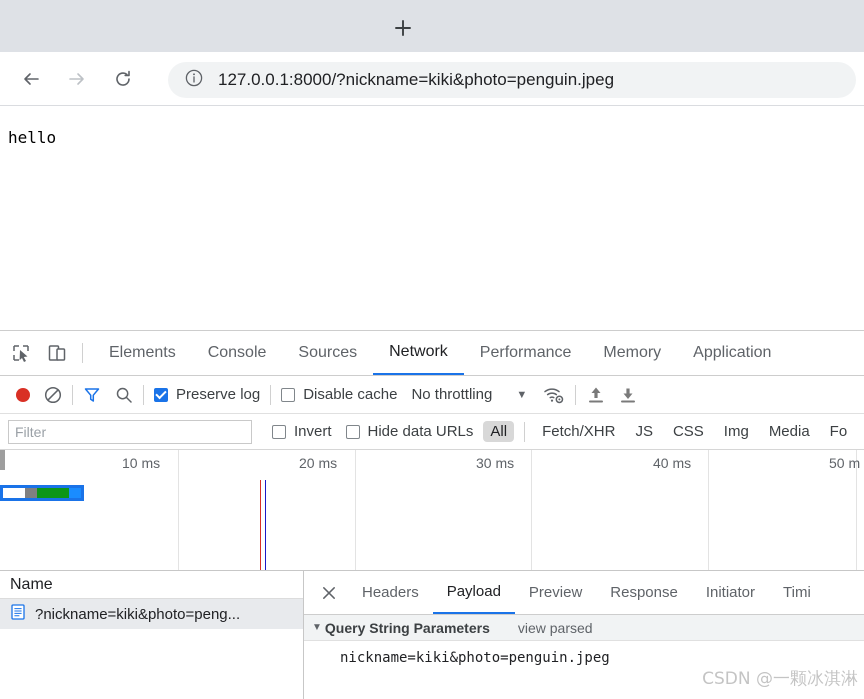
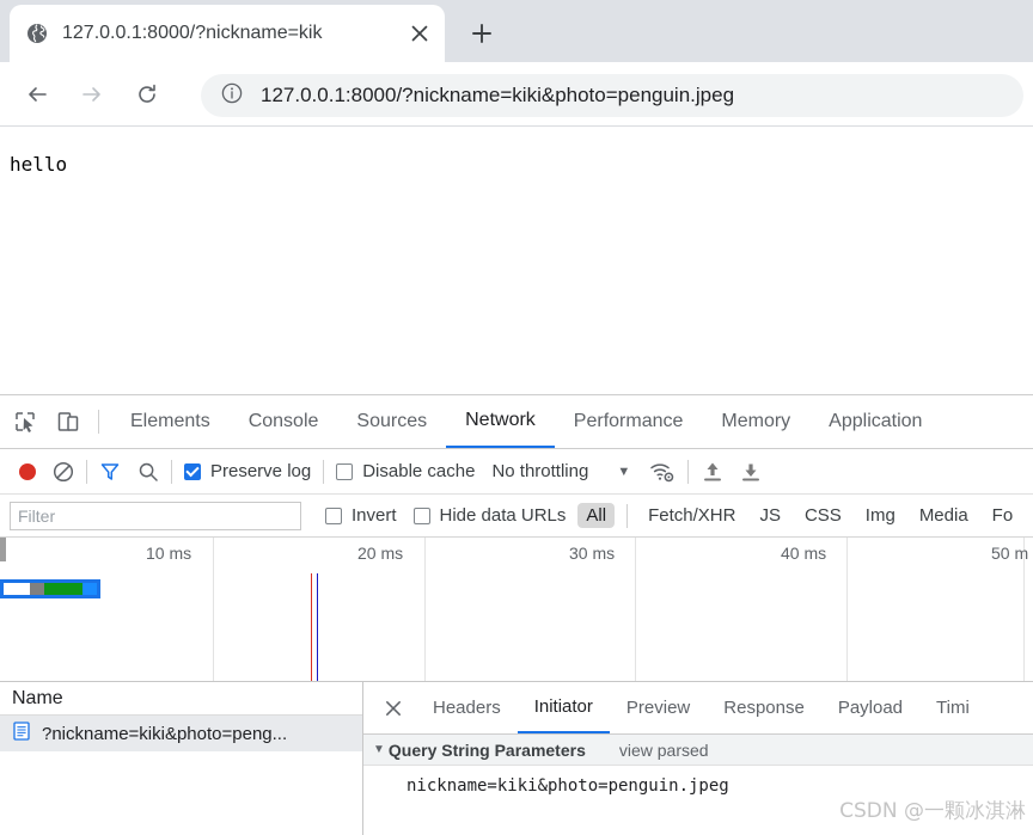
+ 127.0.0.1:8000/?nickname=kik
  127.0.0.1:8000/?nickname=kiki&photo=penguin.jpeg
  hello
  Elements
  Console
  Sources
  Network
  Performance
  Memory
  Application
  Preserve log
  Disable cache
  No throttling
  ▼
  Filter
  Invert
  Hide data URLs
  All
  Fetch/XHR
  JS
  CSS
  Img
  Media
  Fo
  10 ms
  20 ms
  30 ms
  40 ms
  50 m
  Name
  ?nickname=kiki&photo=peng...
  Headers
- Payload
+ Initiator
  Preview
  Response
- Initiator
+ Payload
  Timi
  ▼
  Query String Parameters
  view parsed
  nickname=kiki&photo=penguin.jpeg
  CSDN @一颗冰淇淋
